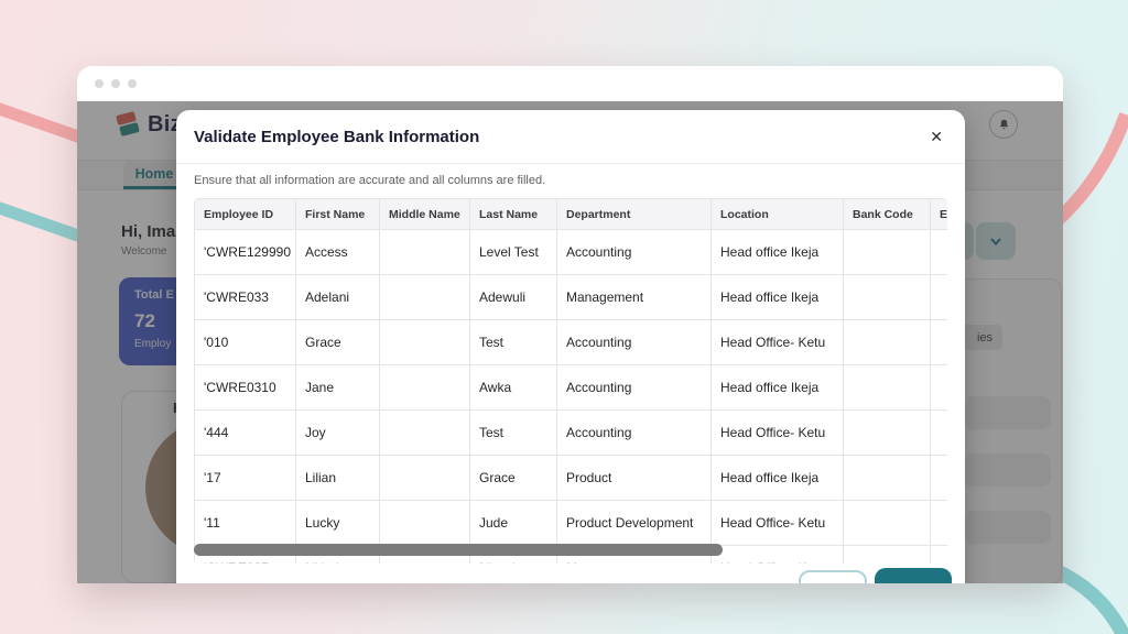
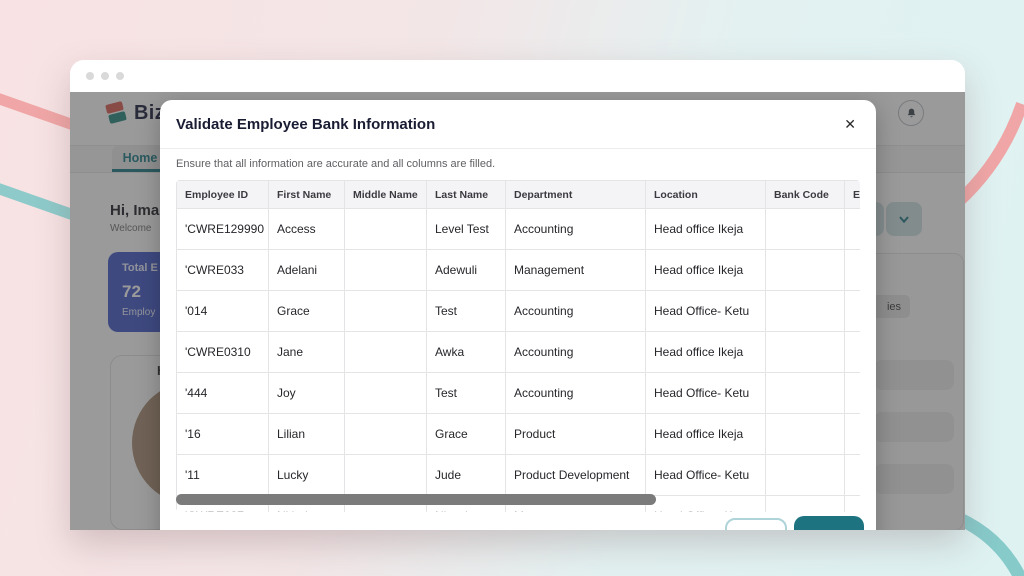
  Home
  Hi, Ima
  Welcome
  Total E
  72
  Employ
  ies
  Validate Employee Bank Information
  ✕
  Ensure that all information are accurate and all columns are filled.
  Employee ID
  First Name
  Middle Name
  Last Name
  Department
  Location
  Bank Code
  E
  'CWRE129990
  Access
  Level Test
  Accounting
  Head office Ikeja
  'CWRE033
  Adelani
  Adewuli
  Management
  Head office Ikeja
- '010
+ '014
  Grace
  Test
  Accounting
  Head Office- Ketu
  'CWRE0310
  Jane
  Awka
  Accounting
  Head office Ikeja
  '444
  Joy
  Test
  Accounting
  Head Office- Ketu
- '17
+ '16
  Lilian
  Grace
  Product
  Head office Ikeja
  '11
  Lucky
  Jude
  Product Development
  Head Office- Ketu
